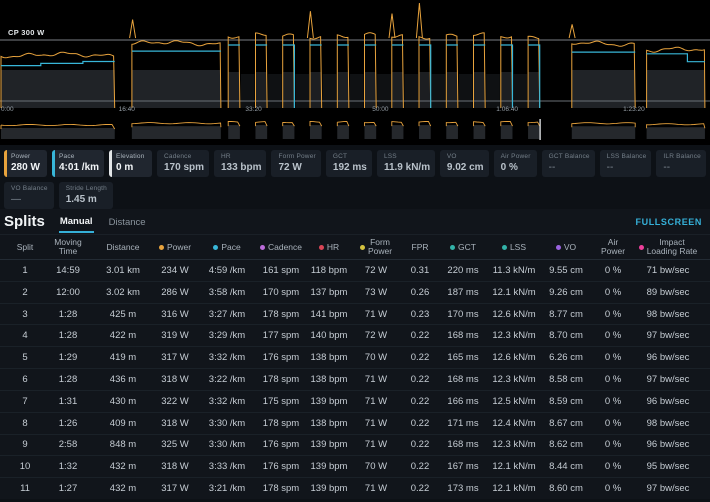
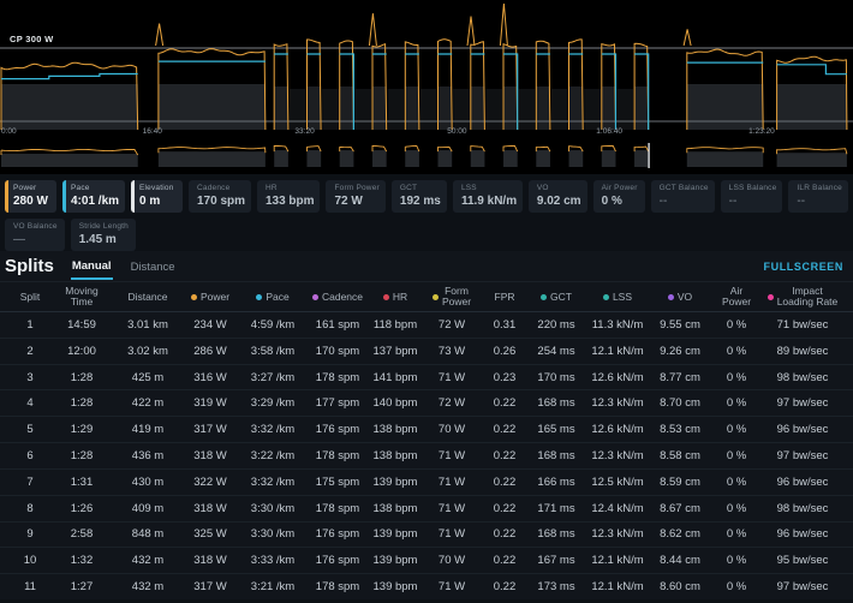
  CP 300 W
  280 W
  4:01 /km
  0 m
  170 spm
  133 bpm
  72 W
  192 ms
  11.9 kN/m
  9.02 cm
  0 %
  --
  --
  --
  —
  1.45 m
  Splits
  Manual
  Distance
  FULLSCREEN
  Split
  Moving
  Time
  Distance
  Power
  Pace
  Cadence
  HR
  Form
  Power
  FPR
  GCT
  LSS
  VO
  Air
  Power
  Impact
  Loading Rate
  1
  14:59
  3.01 km
  234 W
  4:59 /km
  161 spm
  118 bpm
  72 W
  0.31
  220 ms
  11.3 kN/m
  9.55 cm
  0 %
  71 bw/sec
  2
  12:00
  3.02 km
  286 W
  3:58 /km
  170 spm
  137 bpm
  73 W
  0.26
- 187 ms
+ 254 ms
  12.1 kN/m
  9.26 cm
  0 %
  89 bw/sec
  3
  1:28
  425 m
  316 W
  3:27 /km
  178 spm
  141 bpm
  71 W
  0.23
  170 ms
  12.6 kN/m
  8.77 cm
  0 %
  98 bw/sec
  4
  1:28
  422 m
  319 W
  3:29 /km
  177 spm
  140 bpm
  72 W
  0.22
  168 ms
  12.3 kN/m
  8.70 cm
  0 %
  97 bw/sec
  5
  1:29
  419 m
  317 W
  3:32 /km
  176 spm
  138 bpm
  70 W
  0.22
  165 ms
  12.6 kN/m
- 6.26 cm
+ 8.53 cm
  0 %
  96 bw/sec
  6
  1:28
  436 m
  318 W
  3:22 /km
  178 spm
  138 bpm
  71 W
  0.22
  168 ms
  12.3 kN/m
  8.58 cm
  0 %
  97 bw/sec
  7
  1:31
  430 m
  322 W
  3:32 /km
  175 spm
  139 bpm
  71 W
  0.22
  166 ms
  12.5 kN/m
  8.59 cm
  0 %
  96 bw/sec
  8
  1:26
  409 m
  318 W
  3:30 /km
  178 spm
  138 bpm
  71 W
  0.22
  171 ms
  12.4 kN/m
  8.67 cm
  0 %
  98 bw/sec
  9
  2:58
  848 m
  325 W
  3:30 /km
  176 spm
  139 bpm
  71 W
  0.22
  168 ms
  12.3 kN/m
  8.62 cm
  0 %
  96 bw/sec
  10
  1:32
  432 m
  318 W
  3:33 /km
  176 spm
  139 bpm
  70 W
  0.22
  167 ms
  12.1 kN/m
  8.44 cm
  0 %
  95 bw/sec
  11
  1:27
  432 m
  317 W
  3:21 /km
  178 spm
  139 bpm
  71 W
  0.22
  173 ms
  12.1 kN/m
  8.60 cm
  0 %
  97 bw/sec
